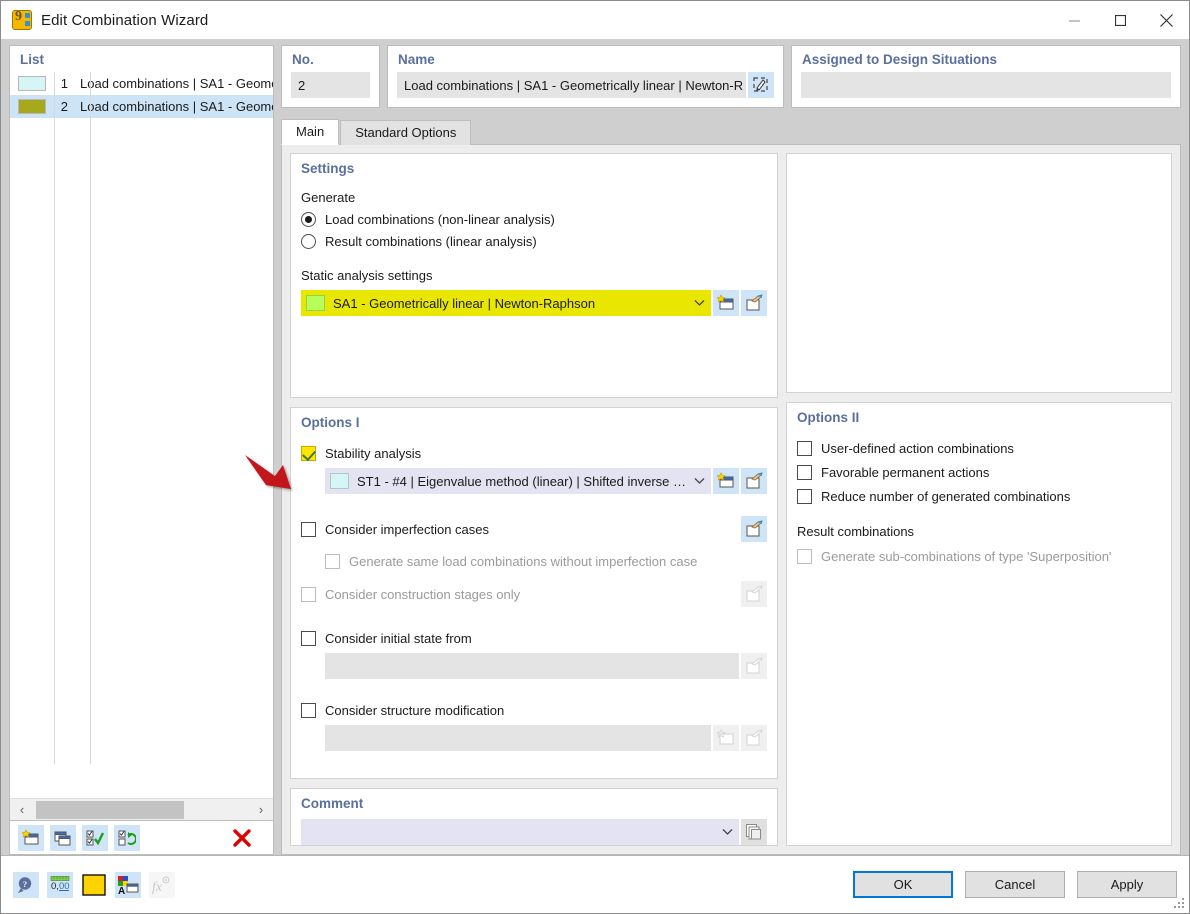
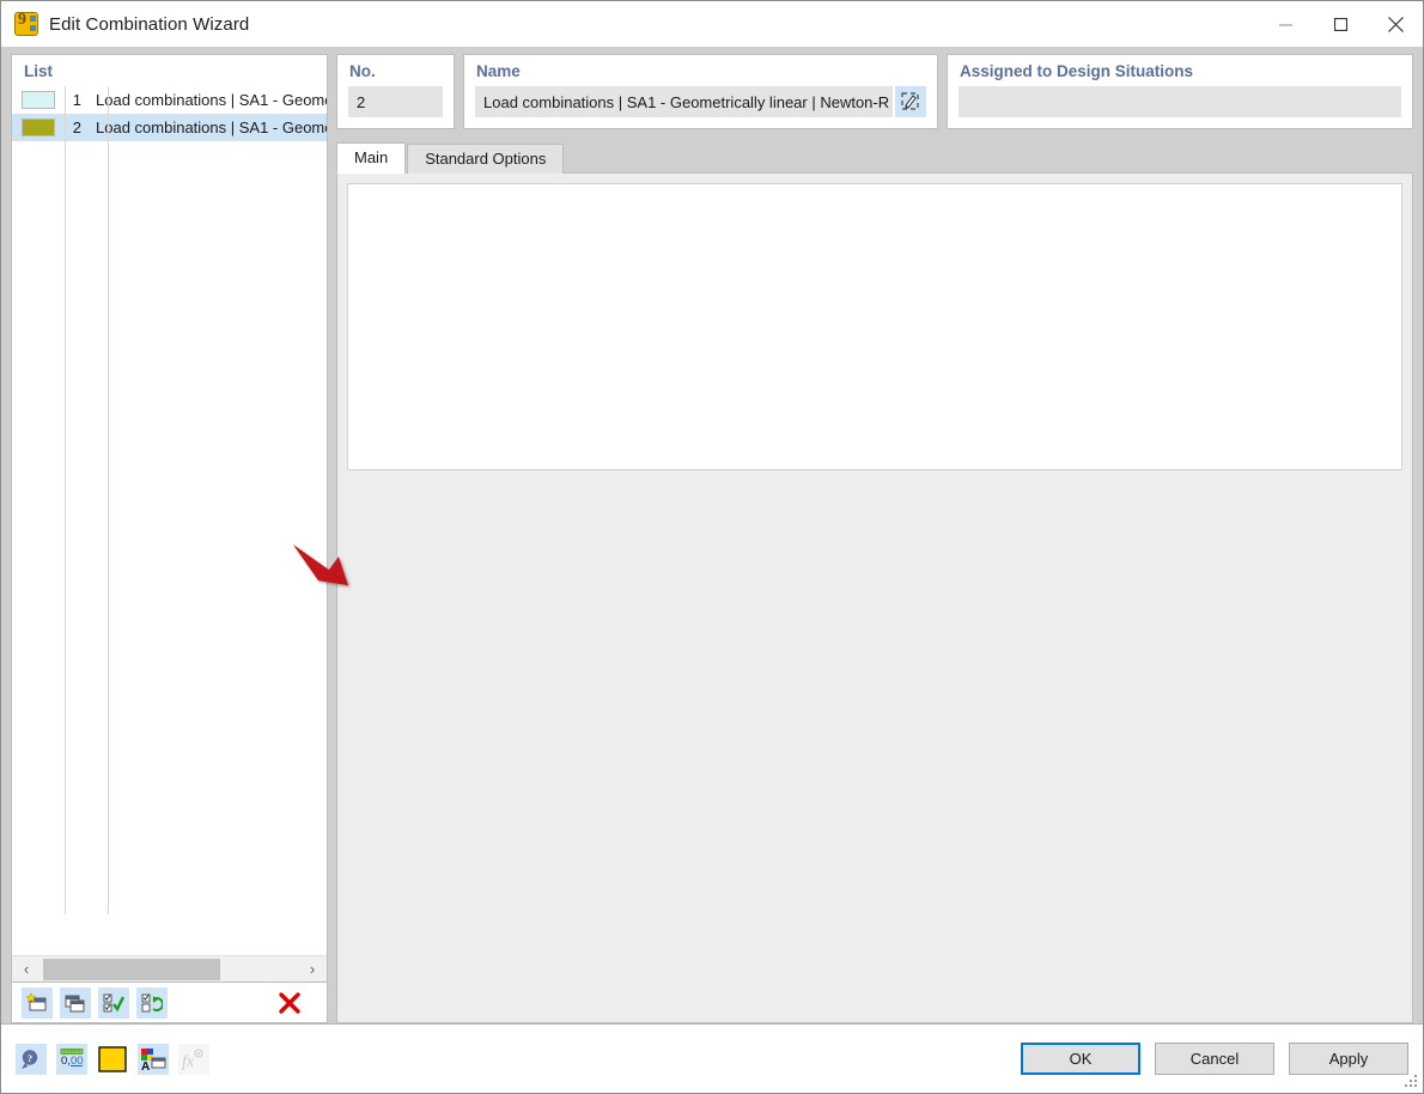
  Edit Combination Wizard
  List
  1
  Lad combinations | SA1 - Geom
  2
  Lad combinations | SA1 - Geom
  ‹
  ›
  No.
  2
  Name
  Load combinations | SA1 - Geometrically linear | Newton-R
  Assigned to Design Situations
  Main
  Standard Options
- Settings
- Generate
- Load combinations (non-linear analysis)
- Result combinations (linear analysis)
- Static analysis settings
- SA1 - Geometrically linear | Newton-Raphson
- Options I
- Stability analysis
- ST1 - #4 | Eigenvalue method (linear) | Shifted inverse p...
- Consider imperfection cases
- Generate same load combinations without imperfection case
- Consider construction stages only
- Consider initial state from
- Consider structure modification
- Comment
- Options II
- User-defined action combinations
- Favorable permanent actions
- Reduce number of generated combinations
- Result combinations
- Generate sub-combinations of type 'Superposition'
  ?
  0,
  00
  A
  fx
  OK
  Cancel
  Apply
